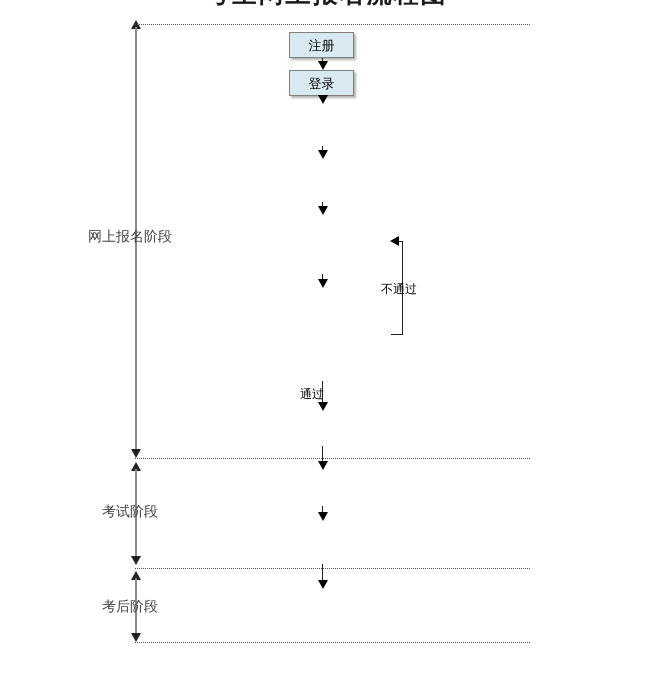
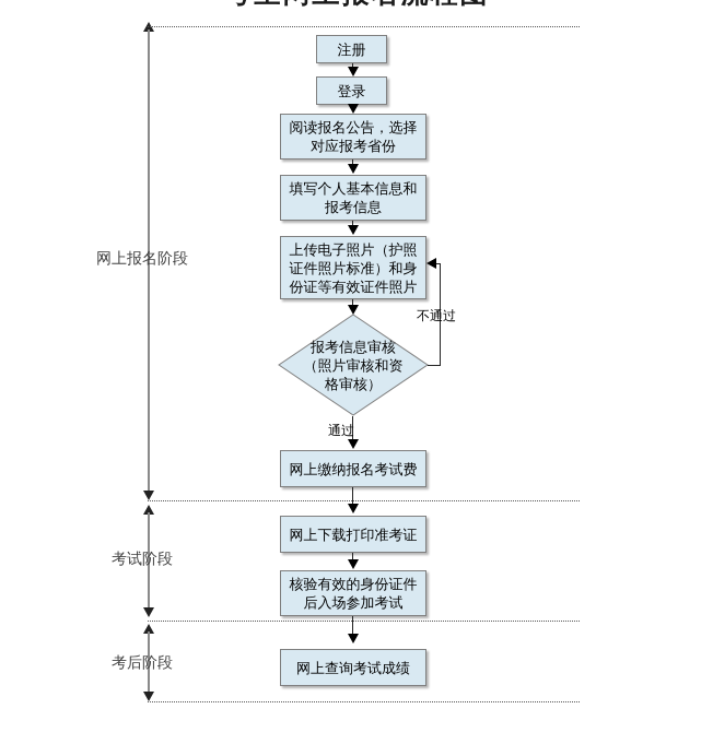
  网上报名阶段
  考试阶段
  考后阶段
  注册
  登录
+ 阅读报名公告，选择对应报考省份
+ 填写个人基本信息和报考信息
+ 上传电子照片（护照证件照片标准）和身份证等有效证件照片
+ 报考信息审核（照片审核和资格审核）
+ 网上缴纳报名考试费
+ 网上下载打印准考证
+ 核验有效的身份证件后入场参加考试
+ 网上查询考试成绩
  通过
  不通过
